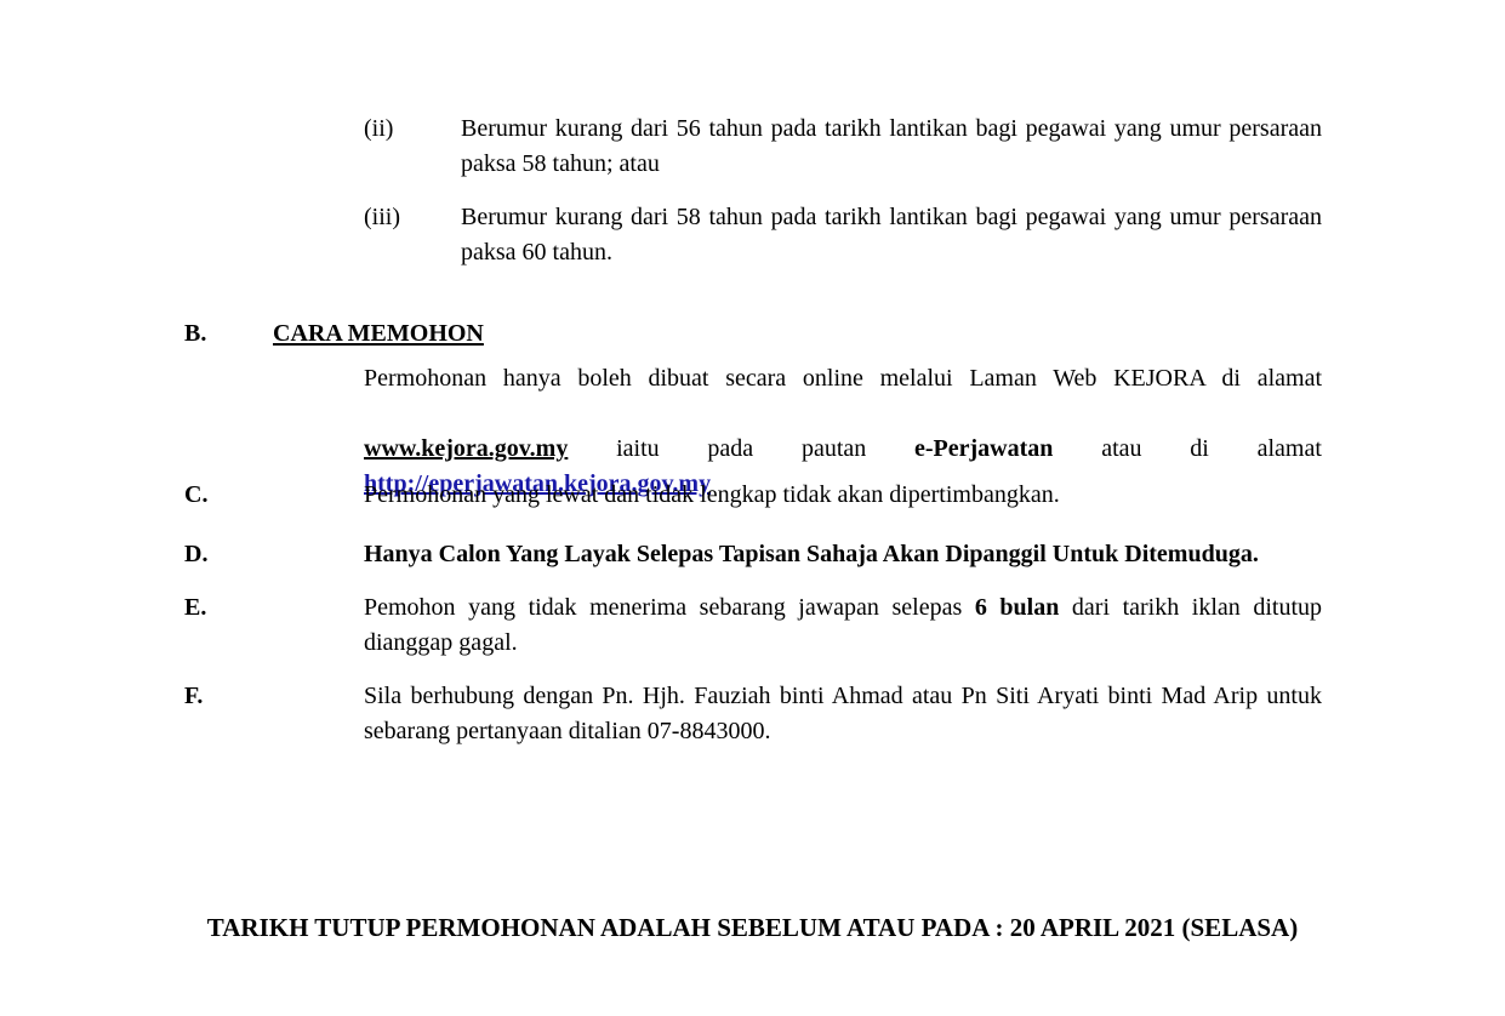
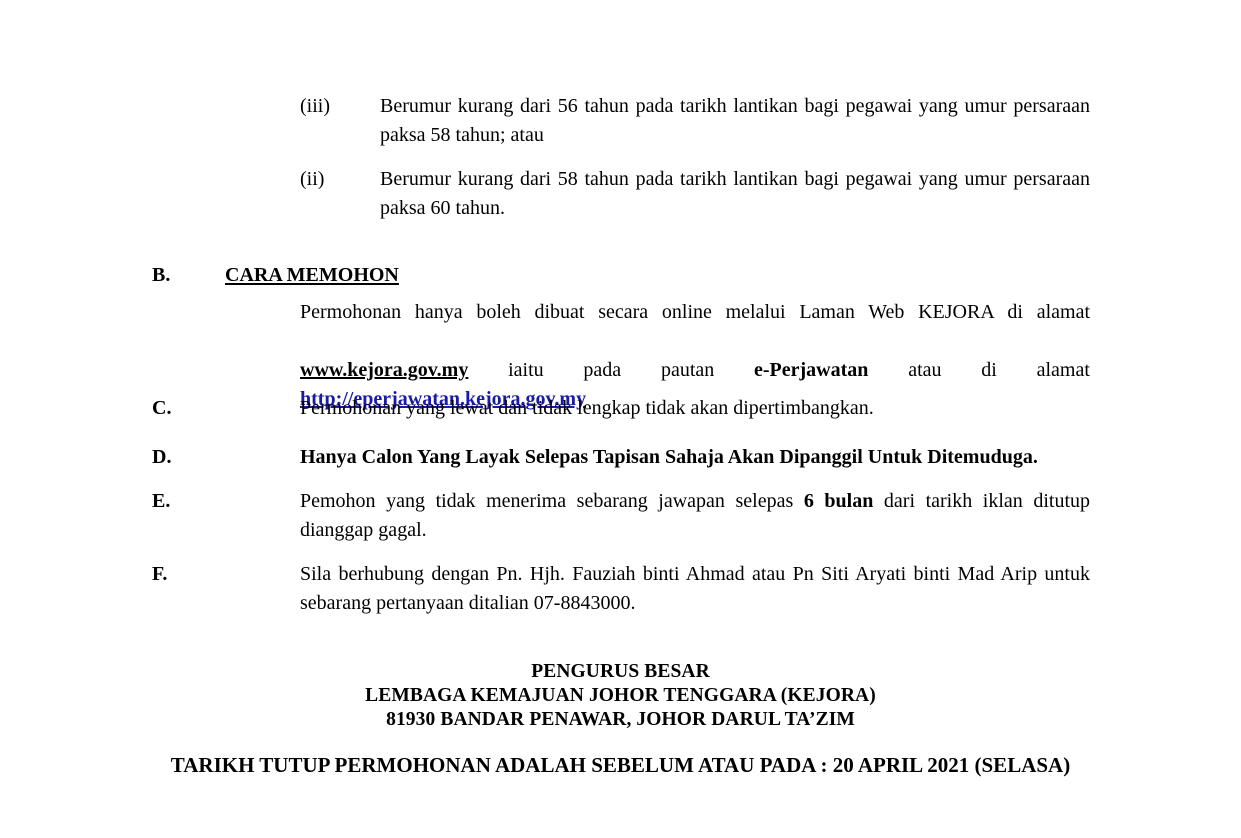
- (ii)
+ (iii)
  Berumur kurang dari 56 tahun pada tarikh lantikan bagi pegawai yang umur persaraan paksa 58 tahun; atau
- (iii)
+ (ii)
  Berumur kurang dari 58 tahun pada tarikh lantikan bagi pegawai yang umur persaraan paksa 60 tahun.
  B.
  CARA MEMOHON
  Permohonan hanya boleh dibuat secara online melalui Laman Web KEJORA di alamat
  www.kejora.gov.my
  iaitu
  pada
  pautan
  e-Perjawatan
  atau
  di
  alamat
  http://eperjawatan.kejora.gov.my
  C.
  Permohonan yang lewat dan tidak lengkap tidak akan dipertimbangkan.
  D.
  Hanya Calon Yang Layak Selepas Tapisan Sahaja Akan Dipanggil Untuk Ditemuduga.
  E.
  Pemohon yang tidak menerima sebarang jawapan selepas 6 bulan dari tarikh iklan ditutup dianggap gagal.
  F.
  Sila berhubung dengan Pn. Hjh. Fauziah binti Ahmad atau Pn Siti Aryati binti Mad Arip untuk sebarang pertanyaan ditalian 07-8843000.
+ PENGURUS BESAR
+ LEMBAGA KEMAJUAN JOHOR TENGGARA (KEJORA)
+ 81930 BANDAR PENAWAR, JOHOR DARUL TA’ZIM
  TARIKH TUTUP PERMOHONAN ADALAH SEBELUM ATAU PADA : 20 APRIL 2021 (SELASA)
